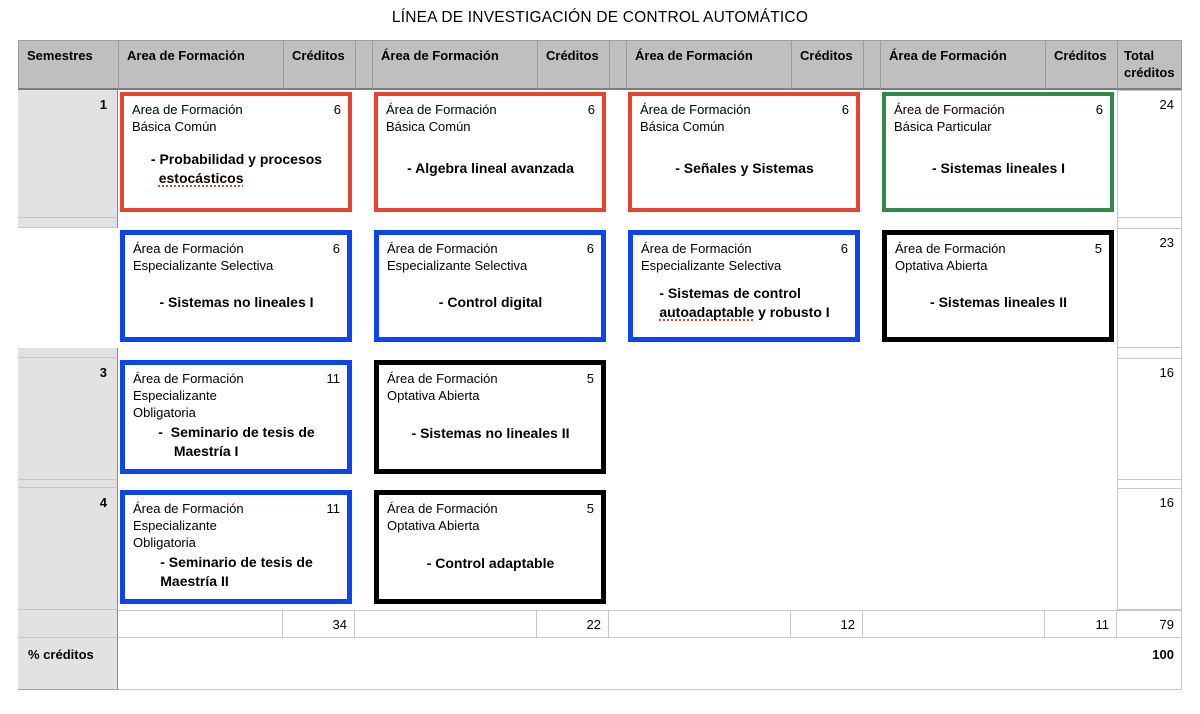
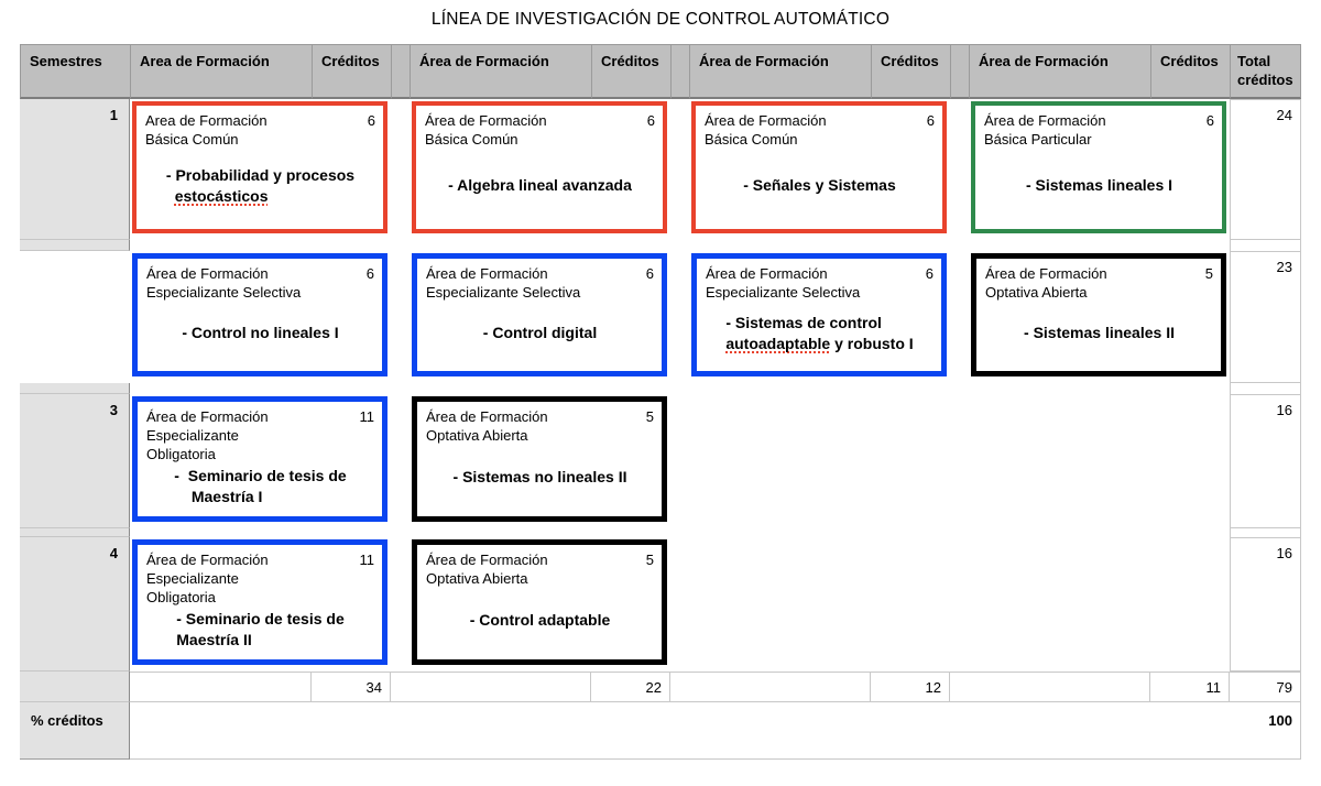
  LÍNEA DE INVESTIGACIÓN DE CONTROL AUTOMÁTICO
  Semestres
  Area de Formación
  Créditos
  Área de Formación
  Créditos
  Área de Formación
  Créditos
  Área de Formación
  Créditos
  Total créditos
  1
  3
  4
  % créditos
  Area de Formación
  Básica Común
  6
  - Probabilidad y procesos
  estocásticos
  Área de Formación
  Básica Común
  6
  - Algebra lineal avanzada
  Área de Formación
  Básica Común
  6
  - Señales y Sistemas
  Área de Formación
  Básica Particular
  6
  - Sistemas lineales I
  Área de Formación
  Especializante Selectiva
  6
- - Sistemas no lineales I
+ - Control no lineales I
  Área de Formación
  Especializante Selectiva
  6
  - Control digital
  Área de Formación
  Especializante Selectiva
  6
  - Sistemas de control
  autoadaptable y robusto I
  Área de Formación
  Optativa Abierta
  5
  - Sistemas lineales II
  Área de Formación
  Especializante
  Obligatoria
  11
  - Seminario de tesis de
  Maestría I
  Área de Formación
  Optativa Abierta
  5
  - Sistemas no lineales II
  Área de Formación
  Especializante
  Obligatoria
  11
  - Seminario de tesis de
  Maestría II
  Área de Formación
  Optativa Abierta
  5
  - Control adaptable
  24
  23
  16
  16
  34
  22
  12
  11
  79
  100
